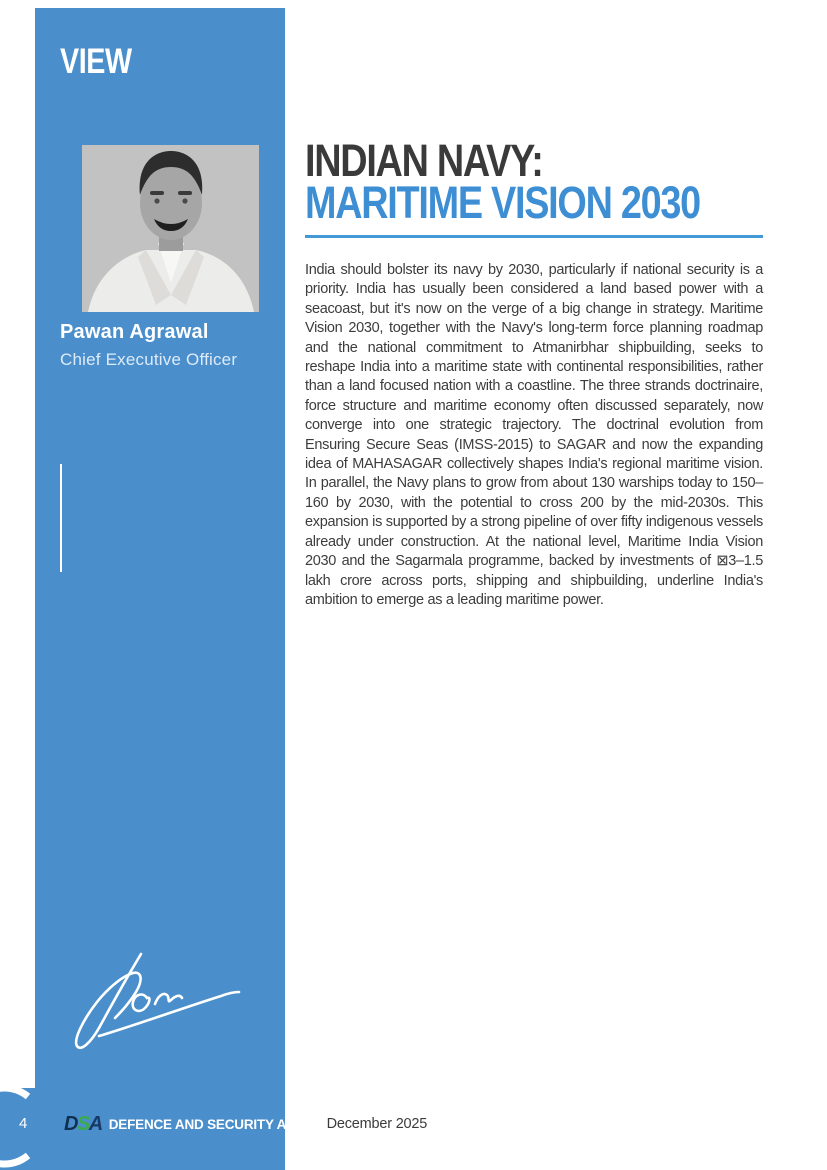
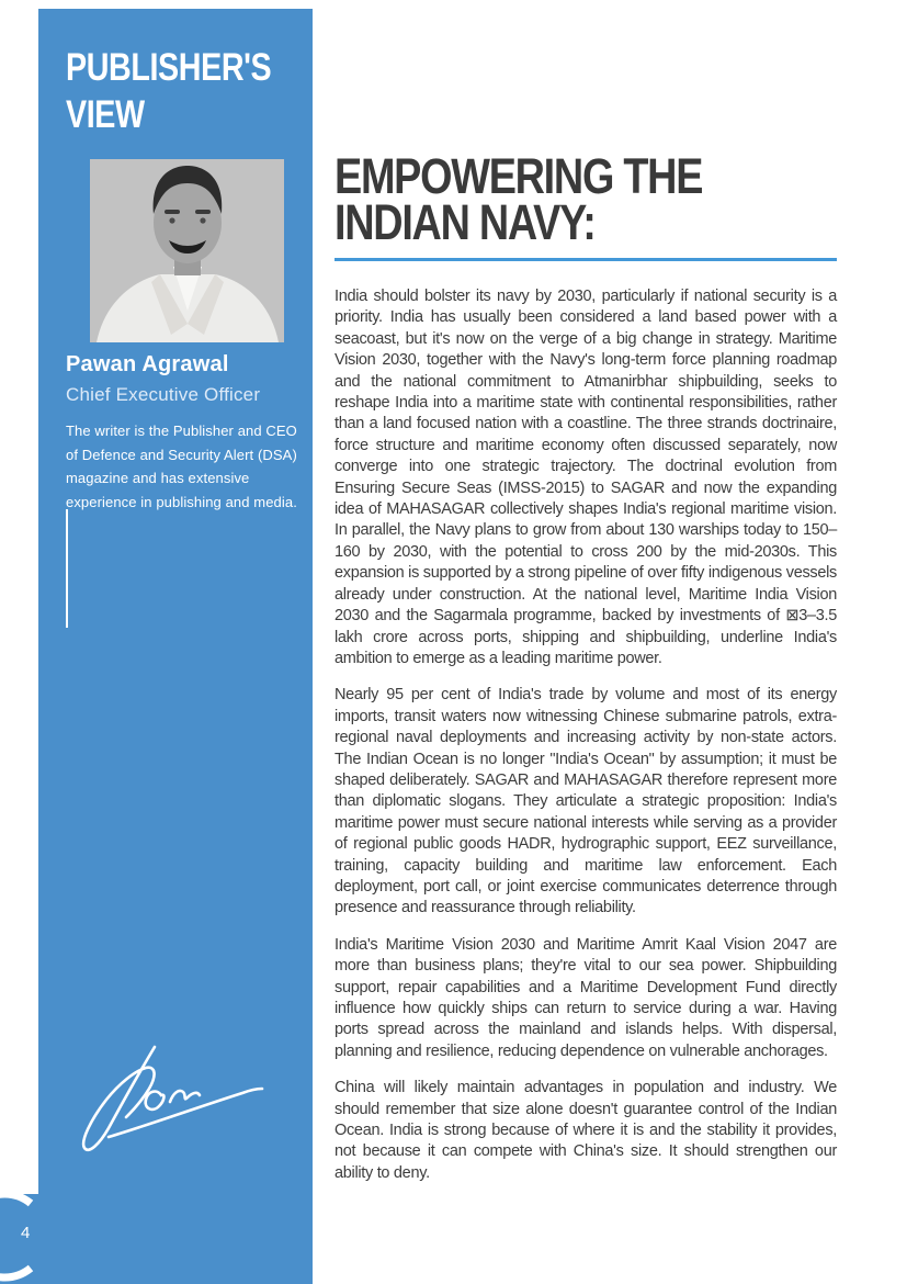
+ PUBLISHER'S
  VIEW
  Pawan Agrawal
  Chief Executive Officer
+ The writer is the Publisher and CEO of Defence and Security Alert (DSA) magazine and has extensive experience in publishing and media.
+ EMPOWERING THE
  INDIAN NAVY:
- MARITIME VISION 2030
- India should bolster its navy by 2030, particularly if national security is a priority. India has usually been considered a land based power with a seacoast, but it's now on the verge of a big change in strategy. Maritime Vision 2030, together with the Navy's long-term force planning roadmap and the national commitment to Atmanirbhar shipbuilding, seeks to reshape India into a maritime state with continental responsibilities, rather than a land focused nation with a coastline. The three strands doctrinaire, force structure and maritime economy often discussed separately, now converge into one strategic trajectory. The doctrinal evolution from Ensuring Secure Seas (IMSS-2015) to SAGAR and now the expanding idea of MAHASAGAR collectively shapes India's regional maritime vision. In parallel, the Navy plans to grow from about 130 warships today to 150–160 by 2030, with the potential to cross 200 by the mid-2030s. This expansion is supported by a strong pipeline of over fifty indigenous vessels already under construction. At the national level, Maritime India Vision 2030 and the Sagarmala programme, backed by investments of ⊠3–1.5 lakh crore across ports, shipping and shipbuilding, underline India's ambition to emerge as a leading maritime power.
+ India should bolster its navy by 2030, particularly if national security is a priority. India has usually been considered a land based power with a seacoast, but it's now on the verge of a big change in strategy. Maritime Vision 2030, together with the Navy's long-term force planning roadmap and the national commitment to Atmanirbhar shipbuilding, seeks to reshape India into a maritime state with continental responsibilities, rather than a land focused nation with a coastline. The three strands doctrinaire, force structure and maritime economy often discussed separately, now converge into one strategic trajectory. The doctrinal evolution from Ensuring Secure Seas (IMSS-2015) to SAGAR and now the expanding idea of MAHASAGAR collectively shapes India's regional maritime vision. In parallel, the Navy plans to grow from about 130 warships today to 150–160 by 2030, with the potential to cross 200 by the mid-2030s. This expansion is supported by a strong pipeline of over fifty indigenous vessels already under construction. At the national level, Maritime India Vision 2030 and the Sagarmala programme, backed by investments of ⊠3–3.5 lakh crore across ports, shipping and shipbuilding, underline India's ambition to emerge as a leading maritime power.
+ Nearly 95 per cent of India's trade by volume and most of its energy imports, transit waters now witnessing Chinese submarine patrols, extra-regional naval deployments and increasing activity by non-state actors. The Indian Ocean is no longer "India's Ocean" by assumption; it must be shaped deliberately. SAGAR and MAHASAGAR therefore represent more than diplomatic slogans. They articulate a strategic proposition: India's maritime power must secure national interests while serving as a provider of regional public goods HADR, hydrographic support, EEZ surveillance, training, capacity building and maritime law enforcement. Each deployment, port call, or joint exercise communicates deterrence through presence and reassurance through reliability.
+ India's Maritime Vision 2030 and Maritime Amrit Kaal Vision 2047 are more than business plans; they're vital to our sea power. Shipbuilding support, repair capabilities and a Maritime Development Fund directly influence how quickly ships can return to service during a war. Having ports spread across the mainland and islands helps. With dispersal, planning and resilience, reducing dependence on vulnerable anchorages.
+ China will likely maintain advantages in population and industry. We should remember that size alone doesn't guarantee control of the Indian Ocean. India is strong because of where it is and the stability it provides, not because it can compete with China's size. It should strengthen our ability to deny.
  4
- DSA
- DEFENCE AND SECURITY ALERT
- December 2025
